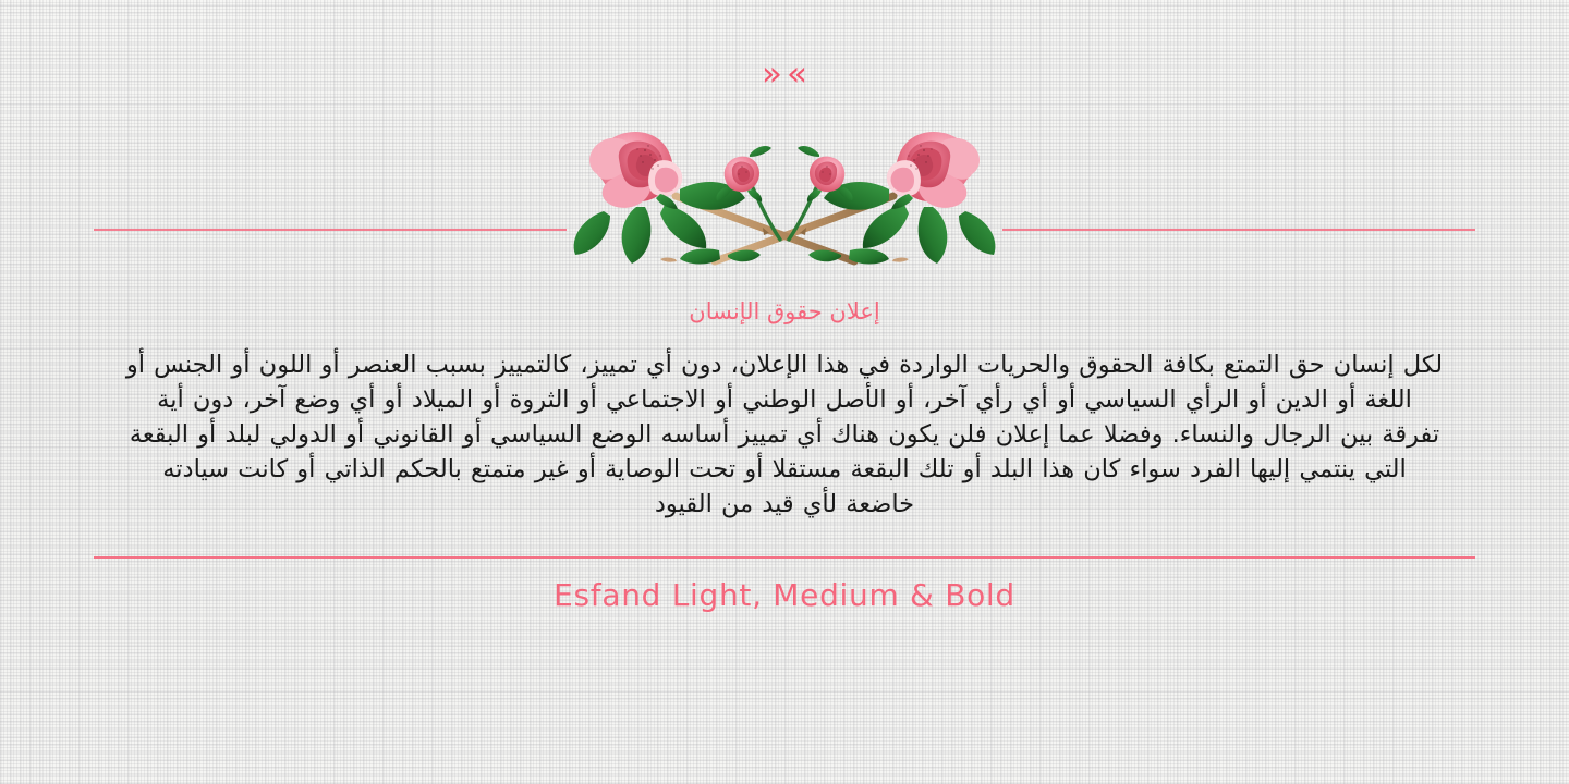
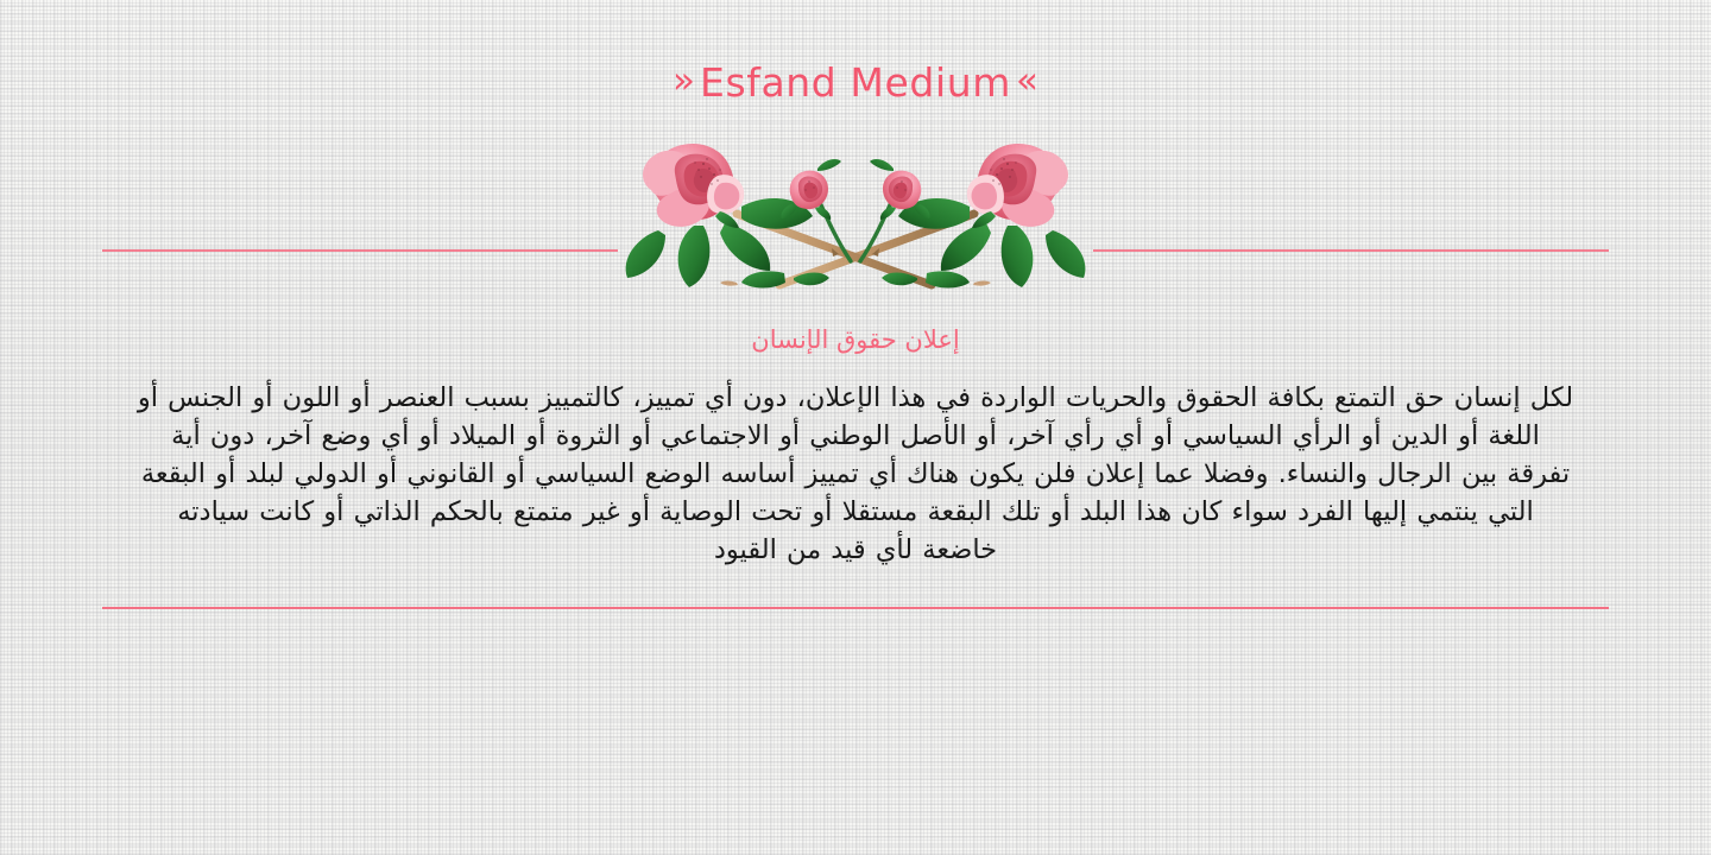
  »
+ Esfand Medium
  «
  إعلان حقوق الإنسان
  لكل إنسان حق التمتع بكافة الحقوق والحريات الواردة في هذا الإعلان، دون أي تمييز، كالتمييز بسبب العنصر أو اللون أو الجنس أو اللغة أو الدين أو الرأي السياسي أو أي رأي آخر، أو الأصل الوطني أو الاجتماعي أو الثروة أو الميلاد أو أي وضع آخر، دون أية تفرقة بين الرجال والنساء. وفضلا عما إعلان فلن يكون هناك أي تمييز أساسه الوضع السياسي أو القانوني أو الدولي لبلد أو البقعة التي ينتمي إليها الفرد سواء كان هذا البلد أو تلك البقعة مستقلا أو تحت الوصاية أو غير متمتع بالحكم الذاتي أو كانت سيادته خاضعة لأي قيد من القيود
- Esfand Light, Medium & Bold
